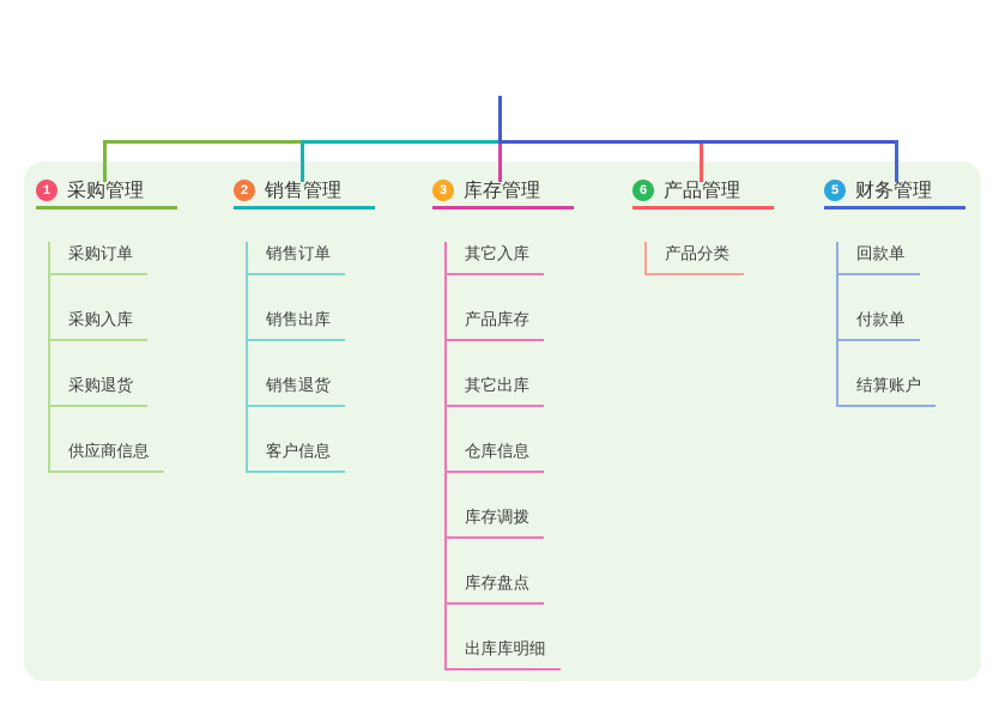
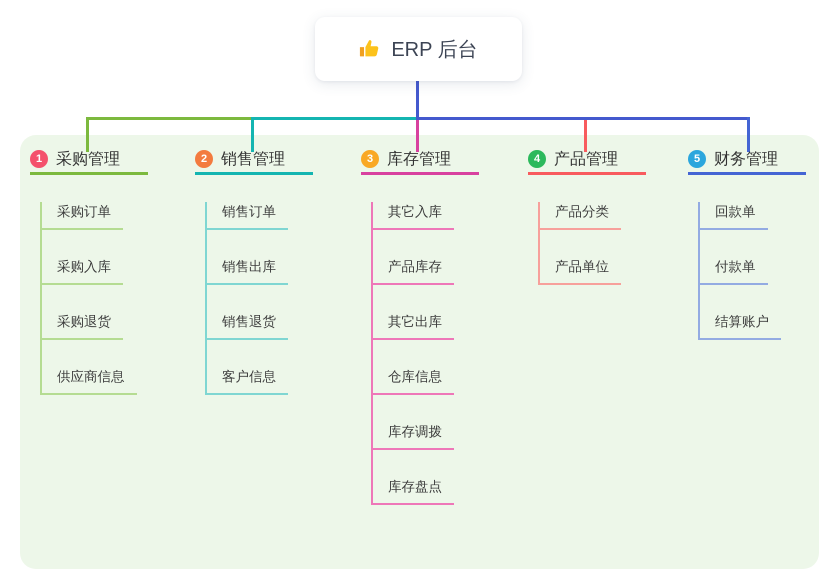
+ ERP 后台
  1
  采购管理
  采购订单
  采购入库
  采购退货
  供应商信息
  2
  销售管理
  销售订单
  销售出库
  销售退货
  客户信息
  3
  库存管理
  其它入库
  产品库存
  其它出库
  仓库信息
  库存调拨
  库存盘点
- 出库库明细
- 6
+ 4
  产品管理
  产品分类
+ 产品单位
  5
  财务管理
  回款单
  付款单
  结算账户
